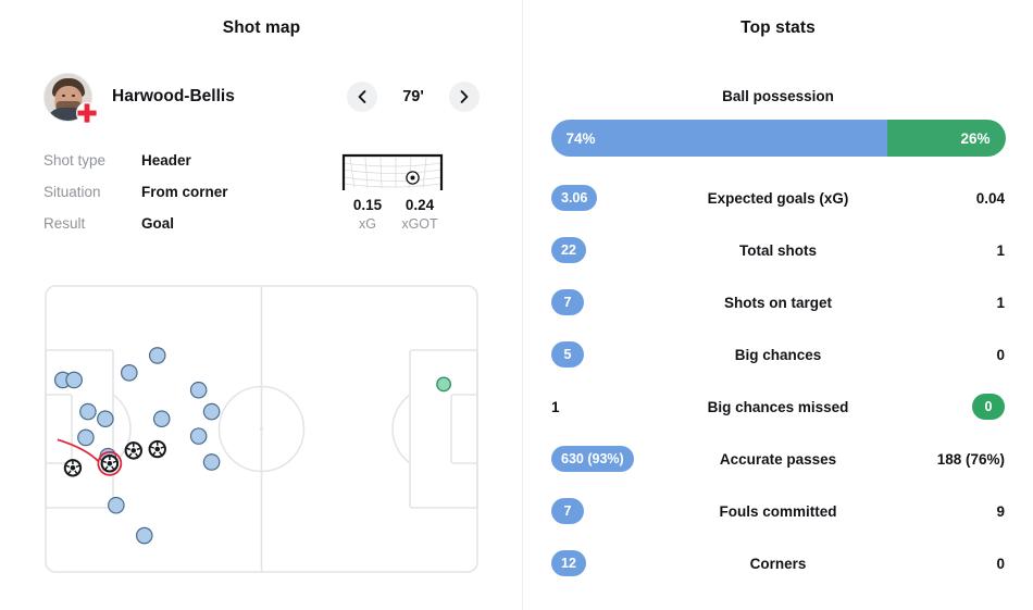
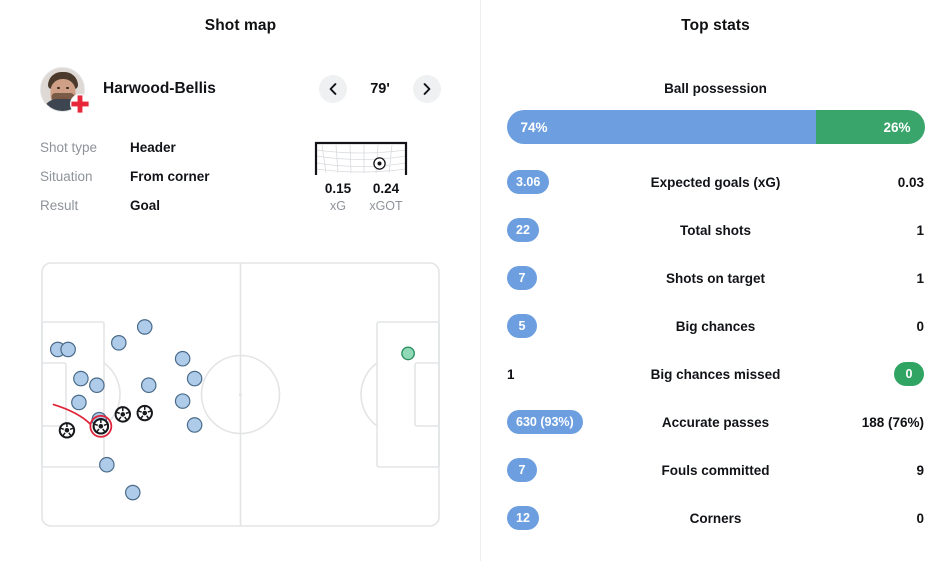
  Shot map
  Harwood-Bellis
  79'
  Shot type
  Header
  Situation
  From corner
  Result
  Goal
  0.15
  xG
  0.24
  xGOT
  Top stats
  Ball possession
  74%
  26%
  3.06
  Expected goals (xG)
- 0.04
+ 0.03
  22
  Total shots
  1
  7
  Shots on target
  1
  5
  Big chances
  0
  1
  Big chances missed
  0
  630 (93%)
  Accurate passes
  188 (76%)
  7
  Fouls committed
  9
  12
  Corners
  0
